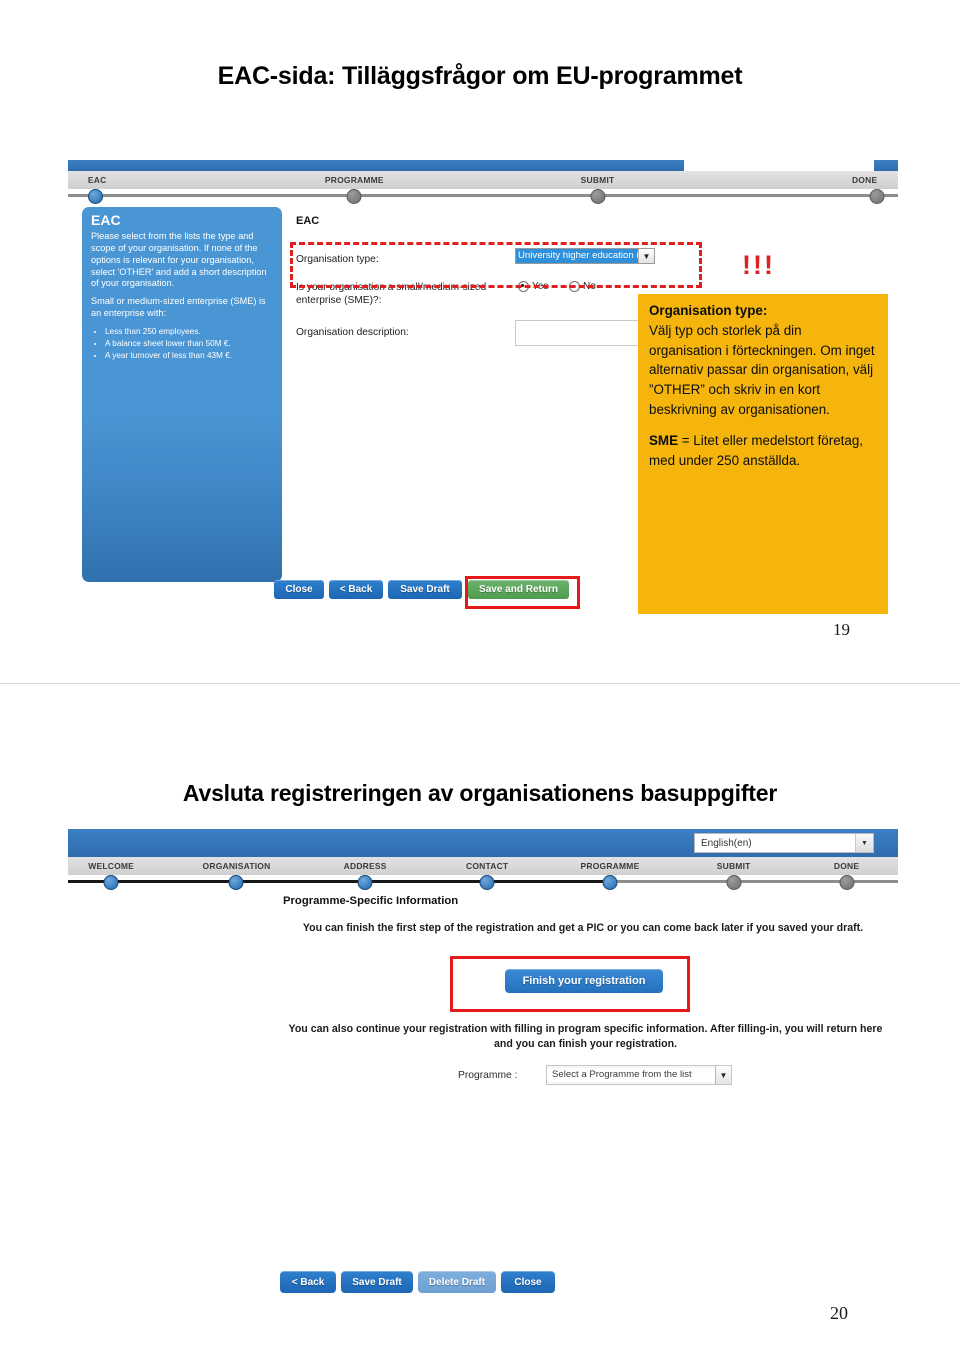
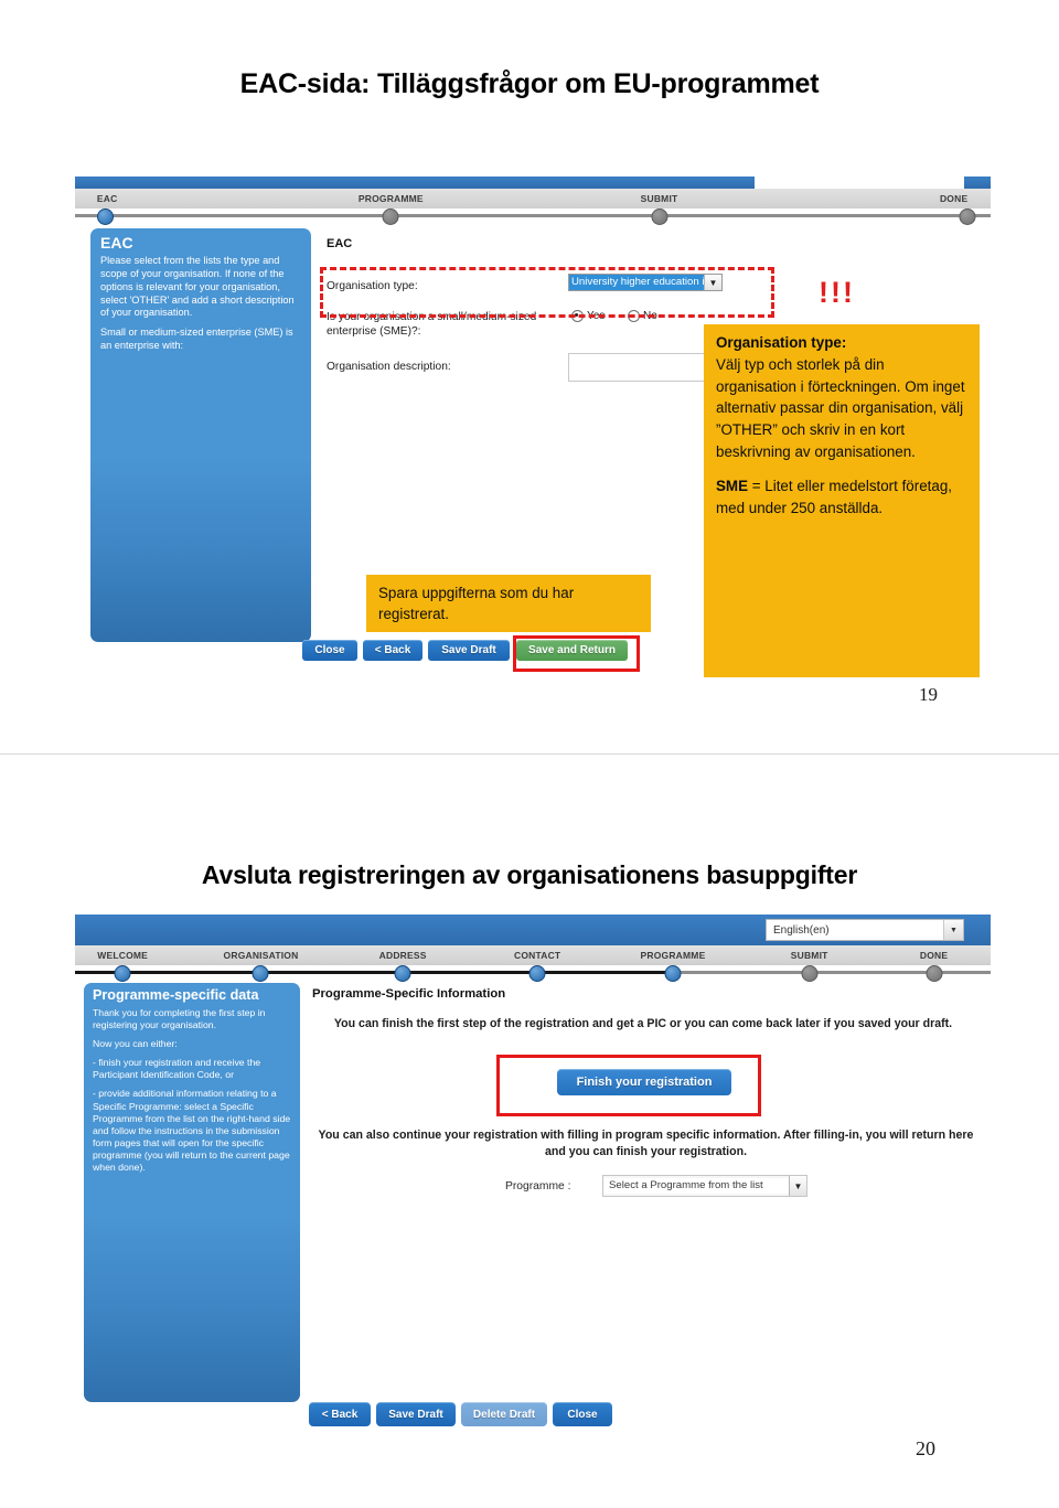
  EAC-sida: Tilläggsfrågor om EU-programmet
  EAC
  PROGRAMME
  SUBMIT
  DONE
  EAC
  Please select from the lists the type and scope of your organisation. If none of the options is relevant for your organisation, select 'OTHER' and add a short description of your organisation.
  Small or medium-sized enterprise (SME) is an enterprise with:
- Less than 250 employees.
- A balance sheet lower than 50M €.
- A year turnover of less than 43M €.
  EAC
  Organisation type:
  University higher education
  ▼
  Is your organisation a small/medium-sized enterprise (SME)?:
  Yes
  No
  Organisation description:
  Close
  < Back
  Save Draft
  Save and Return
  !!!
  Organisation type:
  Välj typ och storlek på din organisation i förteckningen. Om inget alternativ passar din organisation, välj ”OTHER” och skriv in en kort beskrivning av organisationen. SME = Litet eller medelstort företag, med under 250 anställda.
+ Spara uppgifterna som du har registrerat.
  19
  Avsluta registreringen av organisationens basuppgifter
  English(en)
  WELCOME
  ORGANISATION
  ADDRESS
  CONTACT
  PROGRAMME
  SUBMIT
  DONE
+ Programme-specific data
+ Thank you for completing the first step in registering your organisation.
+ Now you can either:
+ - finish your registration and receive the Participant Identification Code, or
+ - provide additional information relating to a Specific Programme: select a Specific Programme from the list on the right-hand side and follow the instructions in the submission form pages that will open for the specific programme (you will return to the current page when done).
  Programme-Specific Information
  You can finish the first step of the registration and get a PIC or you can come back later if you saved your draft.
  Finish your registration
  You can also continue your registration with filling in program specific information. After filling-in, you will return here and you can finish your registration.
  Programme :
  Select a Programme from the list
  ▼
  < Back
  Save Draft
  Delete Draft
  Close
  20
